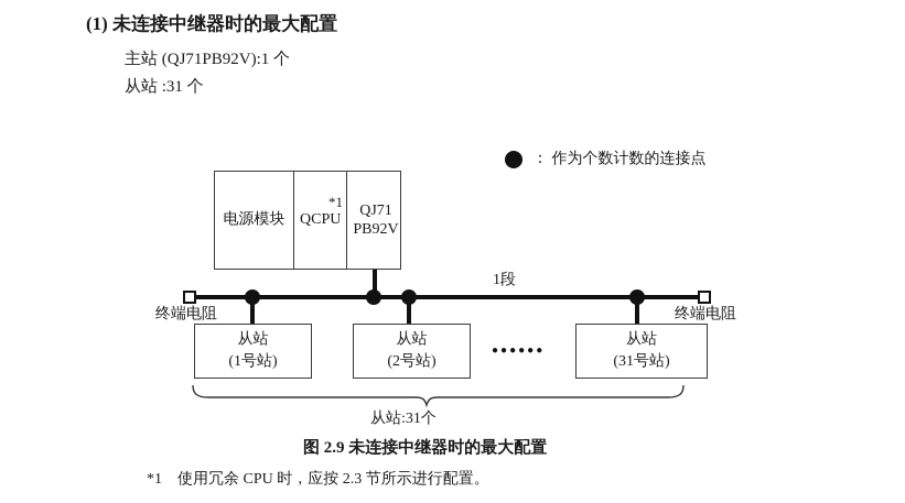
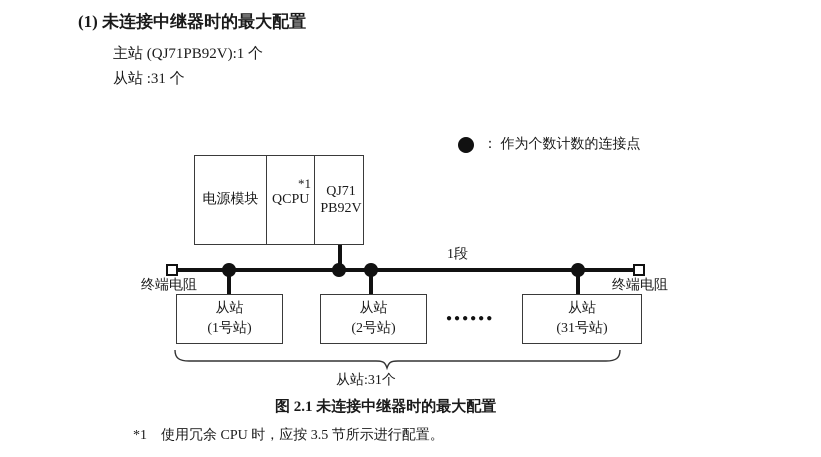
  (1) 未连接中继器时的最大配置
  主站 (QJ71PB92V):1 个
  从站 :31 个
  ： 作为个数计数的连接点
  电源模块
  QCPU
  *1
  QJ71
  PB92V
  1段
  终端电阻
  终端电阻
  从站
  (1号站)
  从站
  (2号站)
  从站
  (31号站)
  ●●●●●●
  从站:31个
- 图 2.9 未连接中继器时的最大配置
+ 图 2.1 未连接中继器时的最大配置
- *1 使用冗余 CPU 时，应按 2.3 节所示进行配置。
+ *1 使用冗余 CPU 时，应按 3.5 节所示进行配置。
